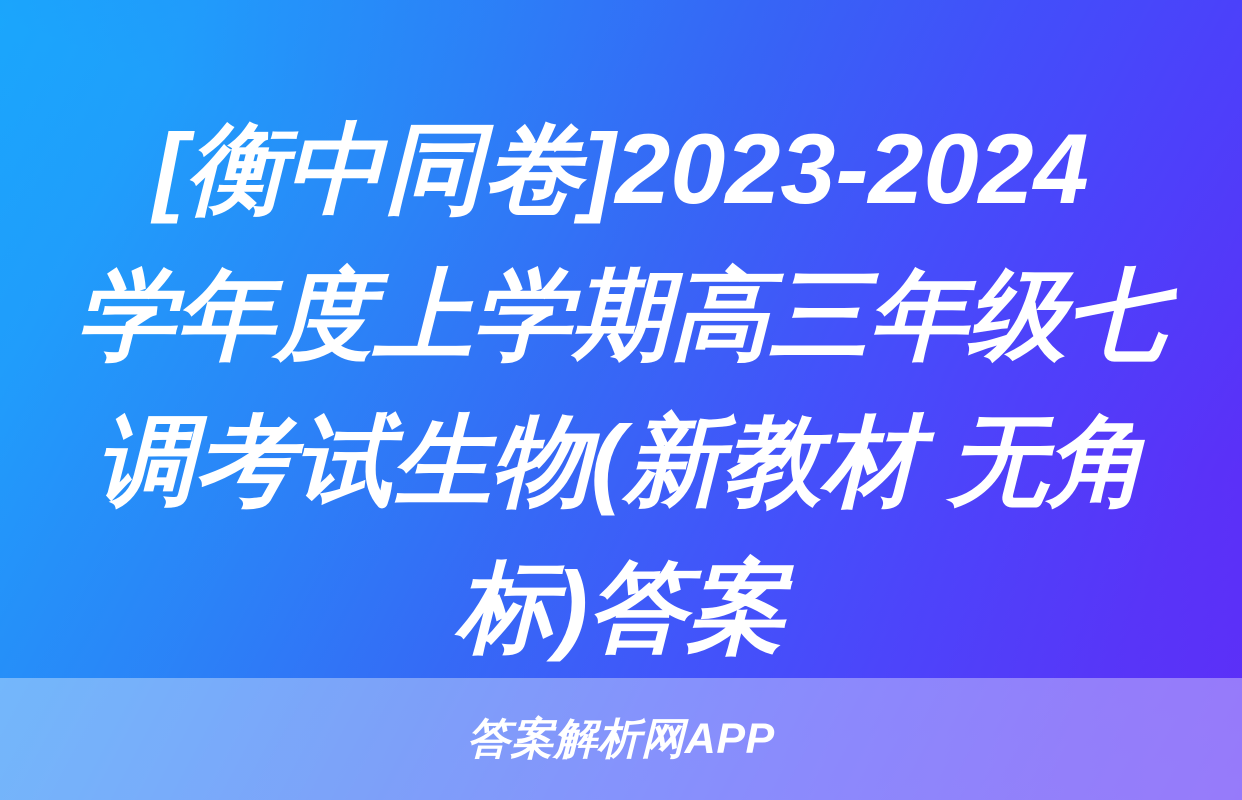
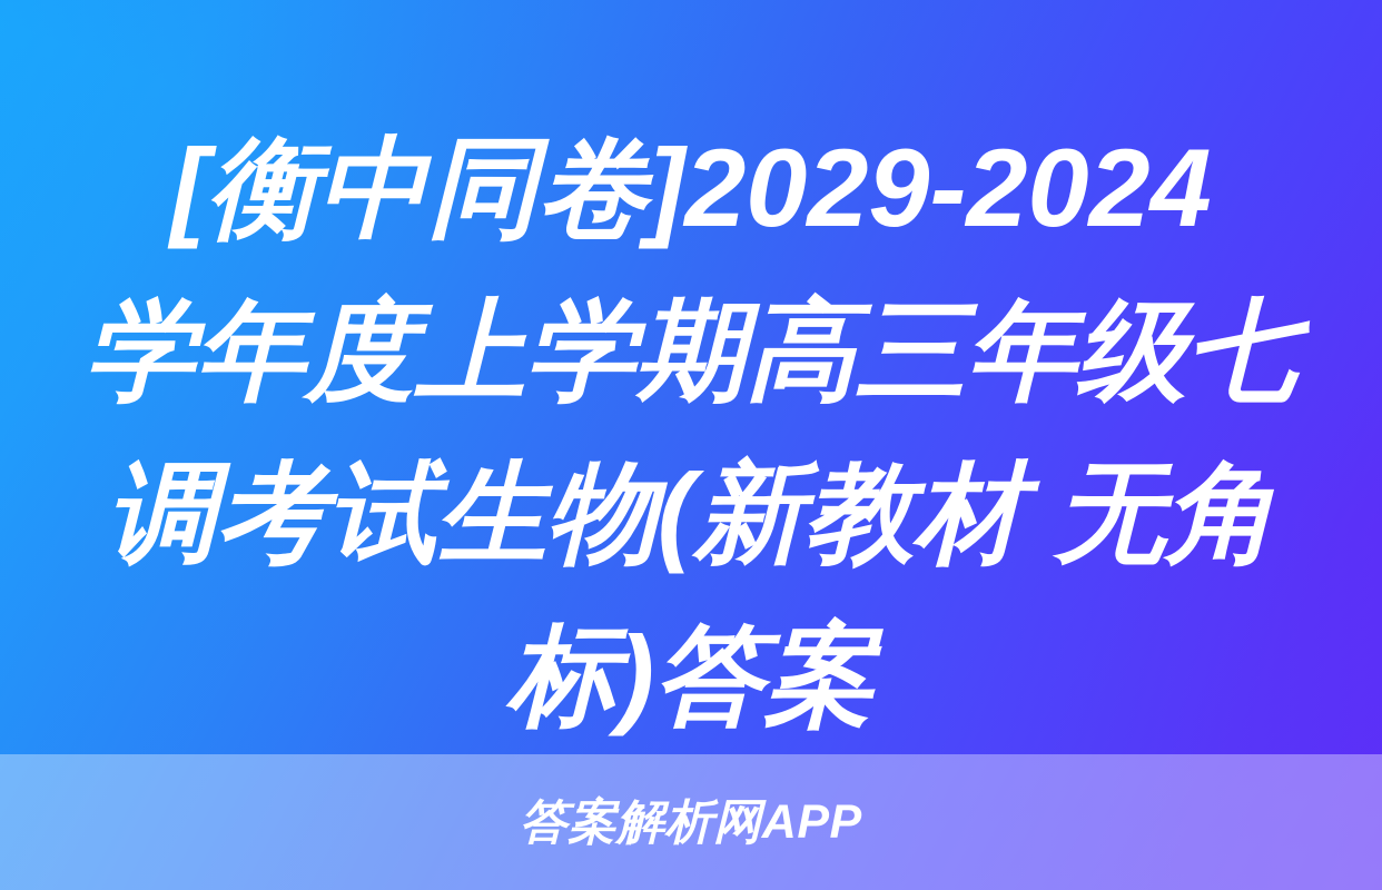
- [衡中同卷]2023-2024
+ [衡中同卷]2029-2024
  学年度上学期高三年级七
  调考试生物(新教材 无角
  标)答案
  答案解析网APP
